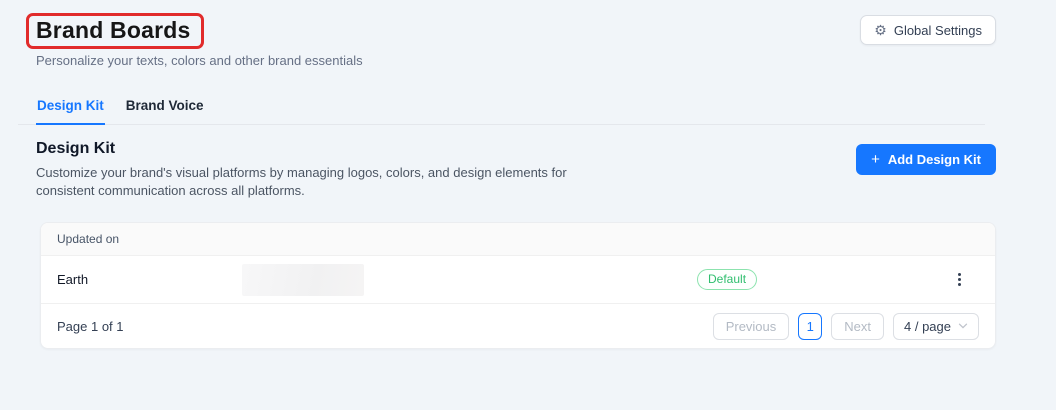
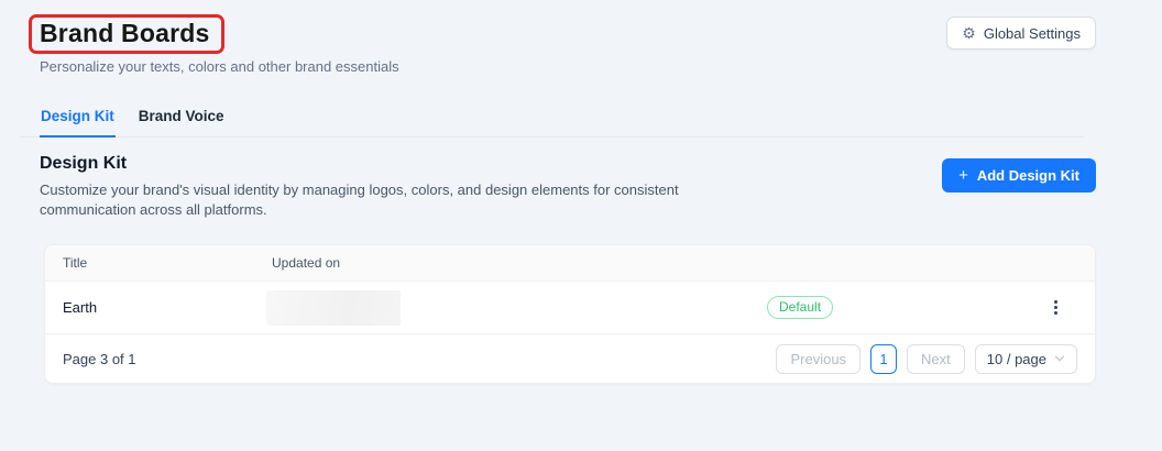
  Brand Boards
  Personalize your texts, colors and other brand essentials
  ⚙
  Global Settings
  Design Kit
  Brand Voice
  Design Kit
- Customize your brand's visual platforms by managing logos, colors, and design elements for consistent communication across all platforms.
+ Customize your brand's visual identity by managing logos, colors, and design elements for consistent communication across all platforms.
  +
  Add Design Kit
+ Title
  Updated on
  Earth
  Default
- Page 1 of 1
+ Page 3 of 1
  Previous
  1
  Next
- 4 / page
+ 10 / page
